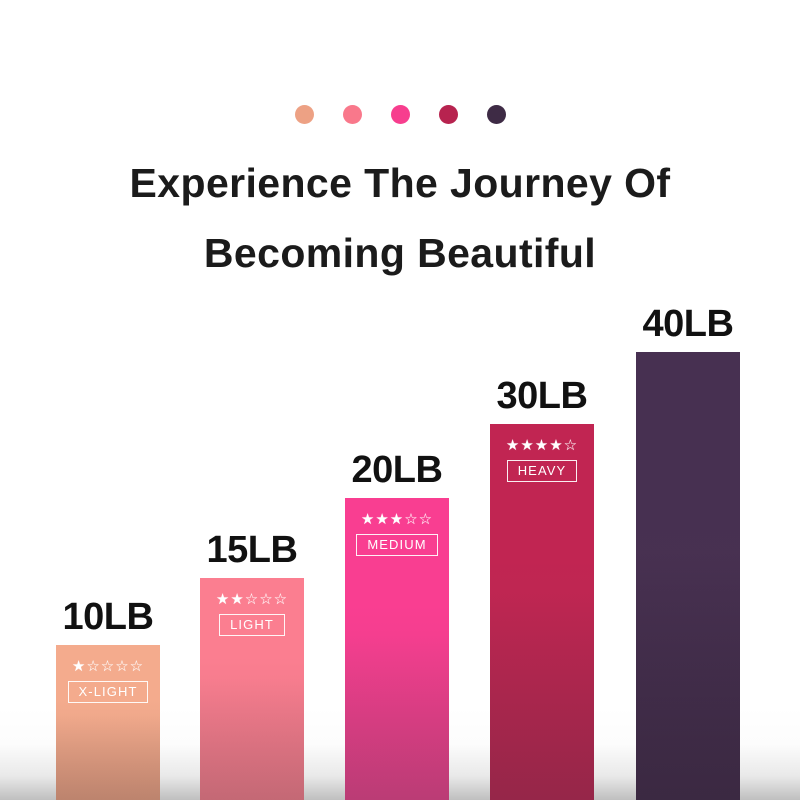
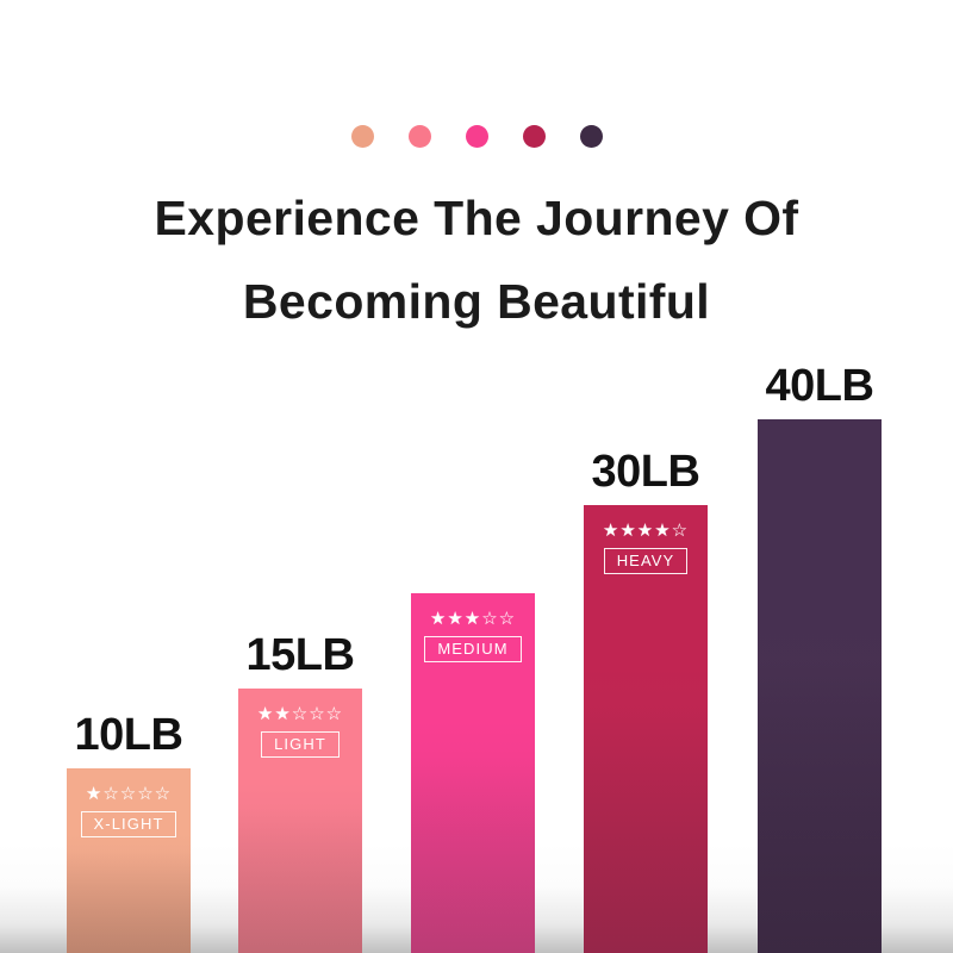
  Experience The Journey Of
  Becoming Beautiful
  10LB
  ★☆☆☆☆
  X-LIGHT
  15LB
  ★★☆☆☆
  LIGHT
- 20LB
  ★★★☆☆
  MEDIUM
  30LB
  ★★★★☆
  HEAVY
  40LB
